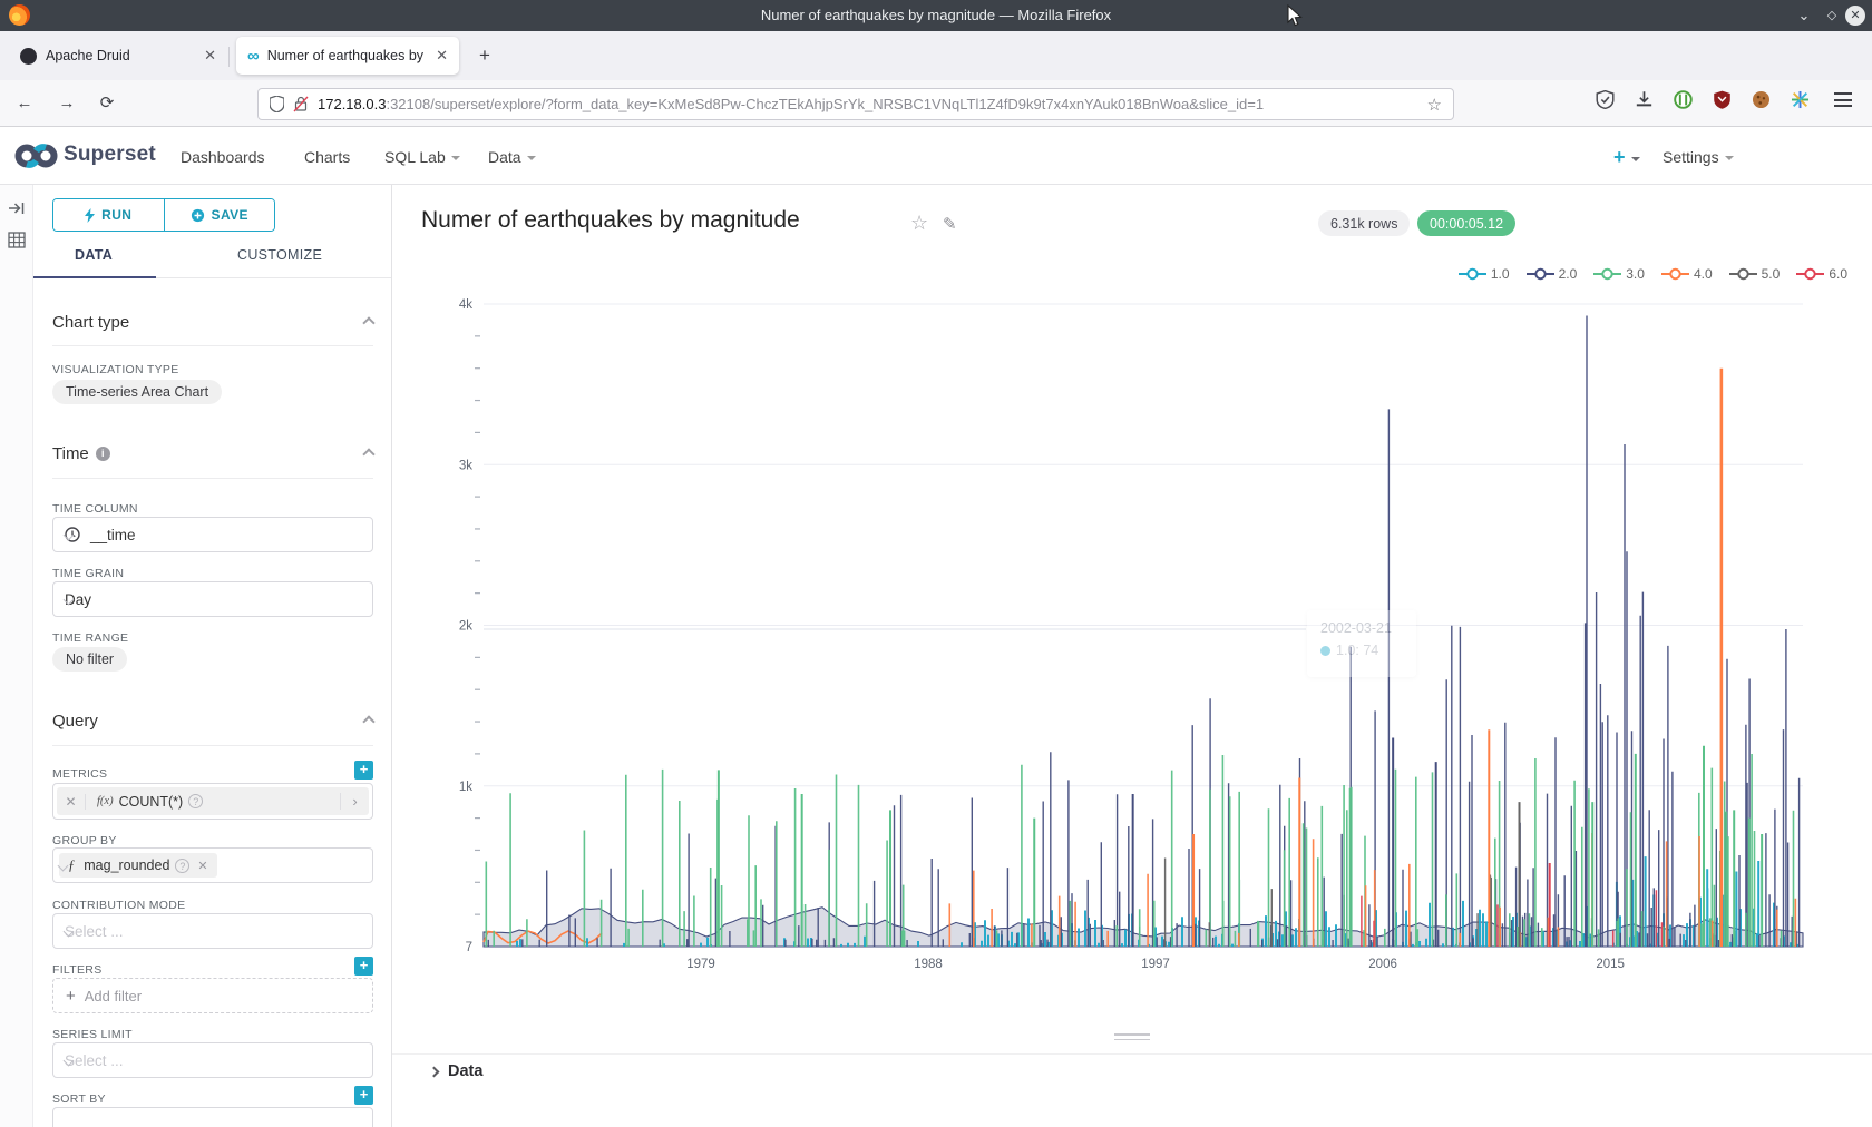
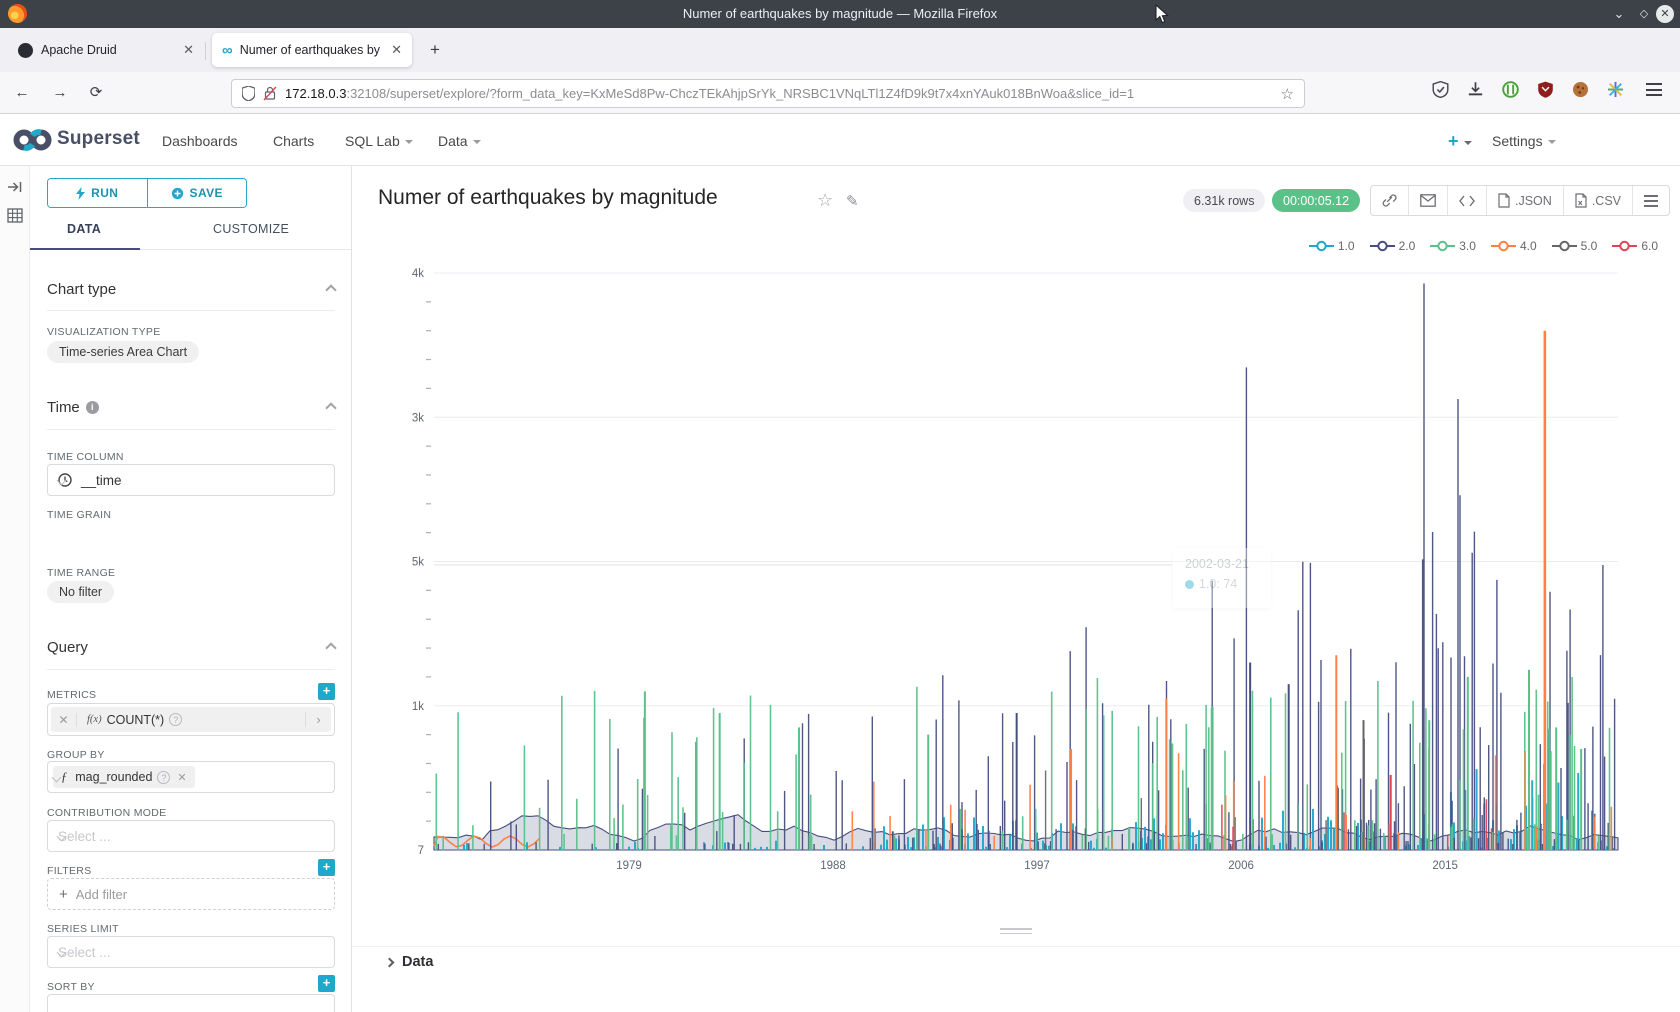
  Numer of earthquakes by magnitude — Mozilla Firefox
  ⌄
  ◇
  ✕
  Apache Druid
  ✕
  ∞
  Numer of earthquakes by
  ✕
  +
  ←
  →
  ⟳
  172.18.0.3:32108/superset/explore/?form_data_key=KxMeSd8Pw-ChczTEkAhjpSrYk_NRSBC1VNqLTl1Z4fD9k9t7x4xnYAuk018BnWoa&slice_id=1
  ☆
  Superset
  Dashboards
  Charts
  SQL Lab
  Data
  +
  Settings
  RUN
  SAVE
  DATA
  CUSTOMIZE
  Chart type
  VISUALIZATION TYPE
  Time-series Area Chart
  Time i
  TIME COLUMN
  __time
  TIME GRAIN
- Day
  TIME RANGE
  No filter
  Query
  METRICS
  +
  ✕
  f(x)
  COUNT(*)
  ?
  ›
  GROUP BY
  ƒ
  mag_rounded
  ?
  ✕
  CONTRIBUTION MODE
  Select ...
  FILTERS
  +
  +
  Add filter
  SERIES LIMIT
  Select ...
  SORT BY
  +
  Numer of earthquakes by magnitude
  ☆
  ✎
  6.31k rows
  00:00:05.12
+ .JSON
+ .CSV
  1.0
  2.0
  3.0
  4.0
  5.0
  6.0
  7
  1k
- 2k
+ 5k
  3k
  4k
  1979
  1988
  1997
  2006
  2015
  2002-03-21
  1.0: 74
  Data
